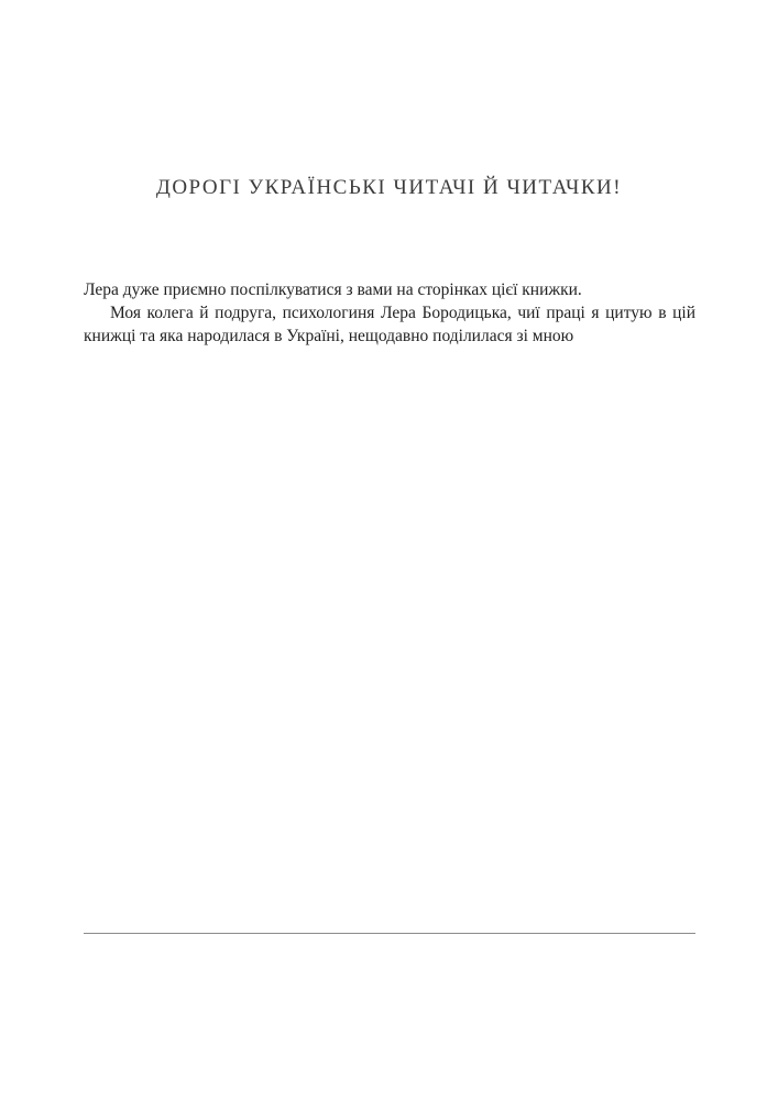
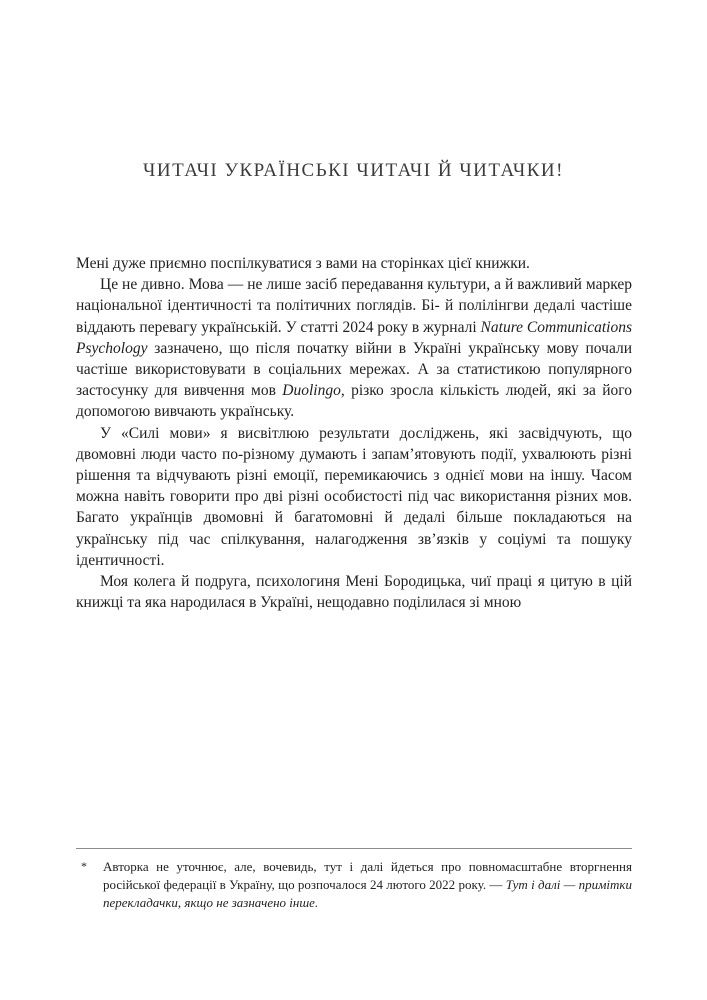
- ДОРОГІ УКРАЇНСЬКІ ЧИТАЧІ Й ЧИТАЧКИ!
+ ЧИТАЧІ УКРАЇНСЬКІ ЧИТАЧІ Й ЧИТАЧКИ!
- Лера дуже приємно поспілкуватися з вами на сторінках цієї книжки.
+ Мені дуже приємно поспілкуватися з вами на сторінках цієї книжки.
+ Це не дивно. Мова — не лише засіб передавання культури, а й важливий маркер національної ідентичності та політичних поглядів. Бі- й полілінгви дедалі частіше віддають перевагу українській. У статті 2024 року в журналі Nature Communications Psychology зазначено, що після початку війни в Україні українську мову почали частіше використовувати в соціальних мережах. А за статистикою популярного застосунку для вивчення мов Duolingo, різко зросла кількість людей, які за його допомогою вивчають українську.
+ У «Силі мови» я висвітлюю результати досліджень, які засвідчують, що двомовні люди часто по-різному думають і запам’ятовують події, ухвалюють різні рішення та відчувають різні емоції, перемикаючись з однієї мови на іншу. Часом можна навіть говорити про дві різні особистості під час використання різних мов. Багато українців двомовні й багатомовні й дедалі більше покладаються на українську під час спілкування, налагодження зв’язків у соціумі та пошуку ідентичності.
- Моя колега й подруга, психологиня Лера Бородицька, чиї праці я цитую в цій книжці та яка народилася в Україні, нещодавно поділилася зі мною
+ Моя колега й подруга, психологиня Мені Бородицька, чиї праці я цитую в цій книжці та яка народилася в Україні, нещодавно поділилася зі мною
+ *
+ Авторка не уточнює, але, вочевидь, тут і далі йдеться про повномасштабне вторгнення російської федерації в Україну, що розпочалося 24 лютого 2022 року. — Тут і далі — примітки перекладачки, якщо не зазначено інше.
